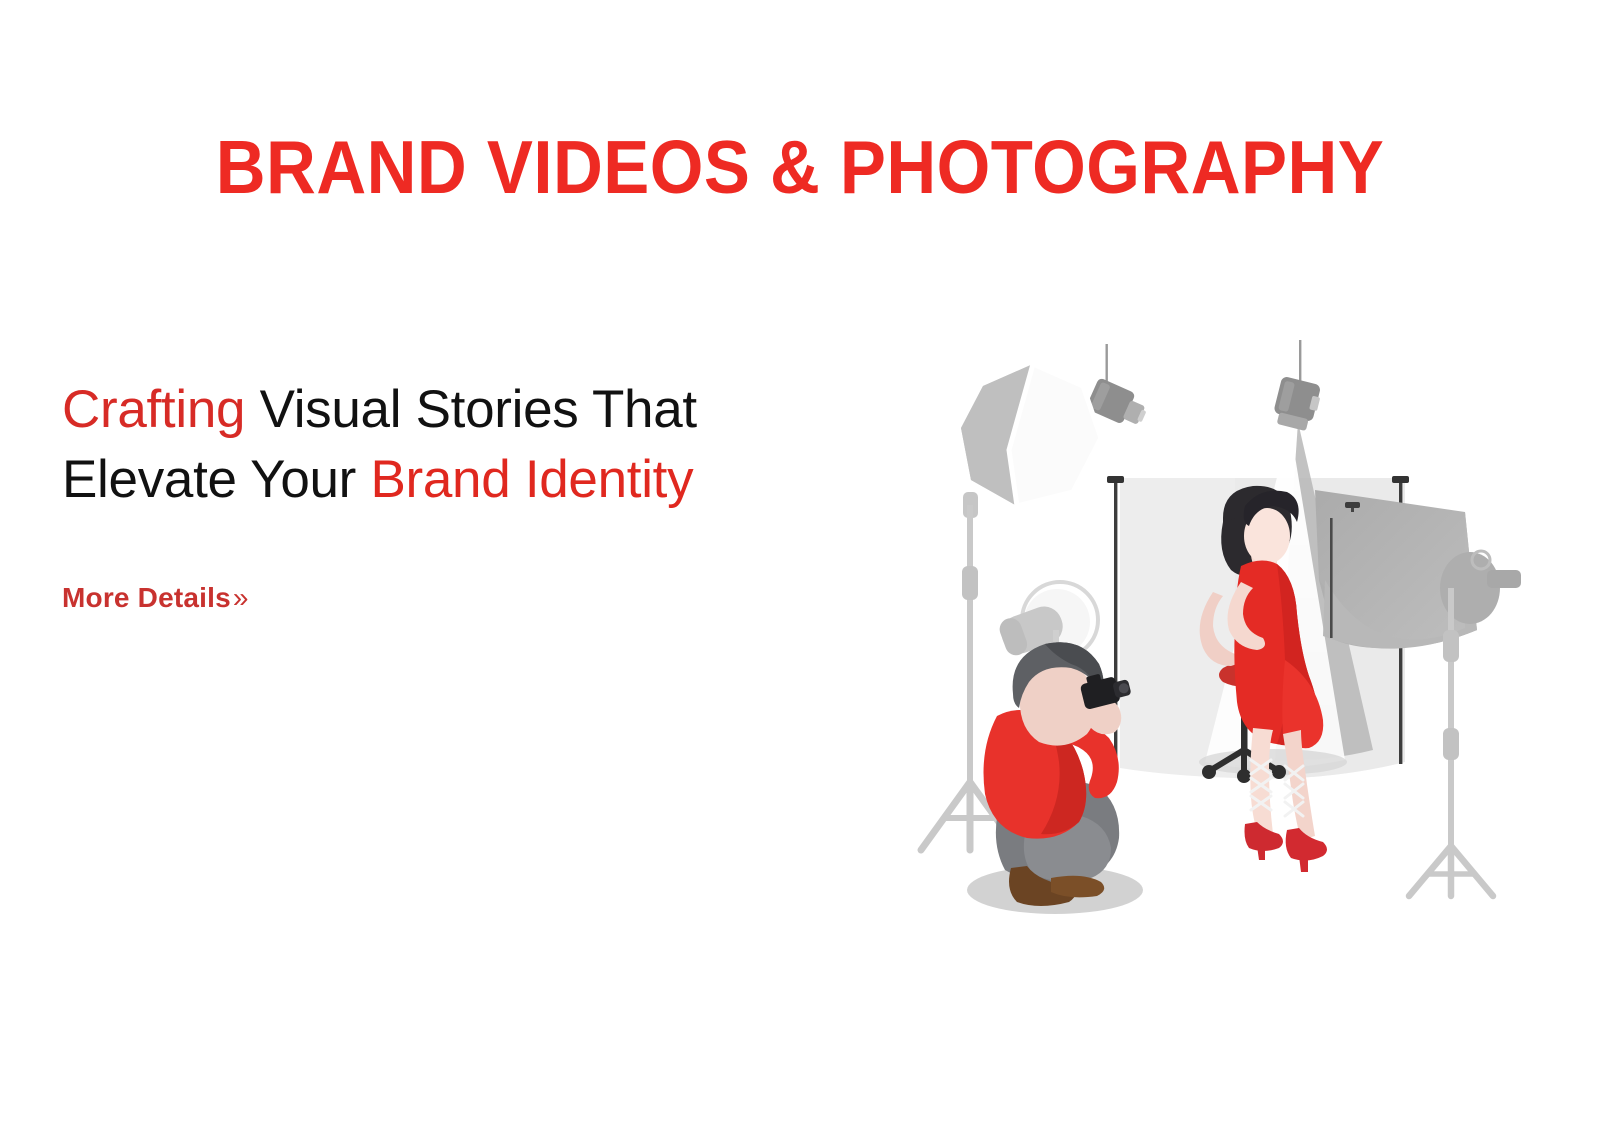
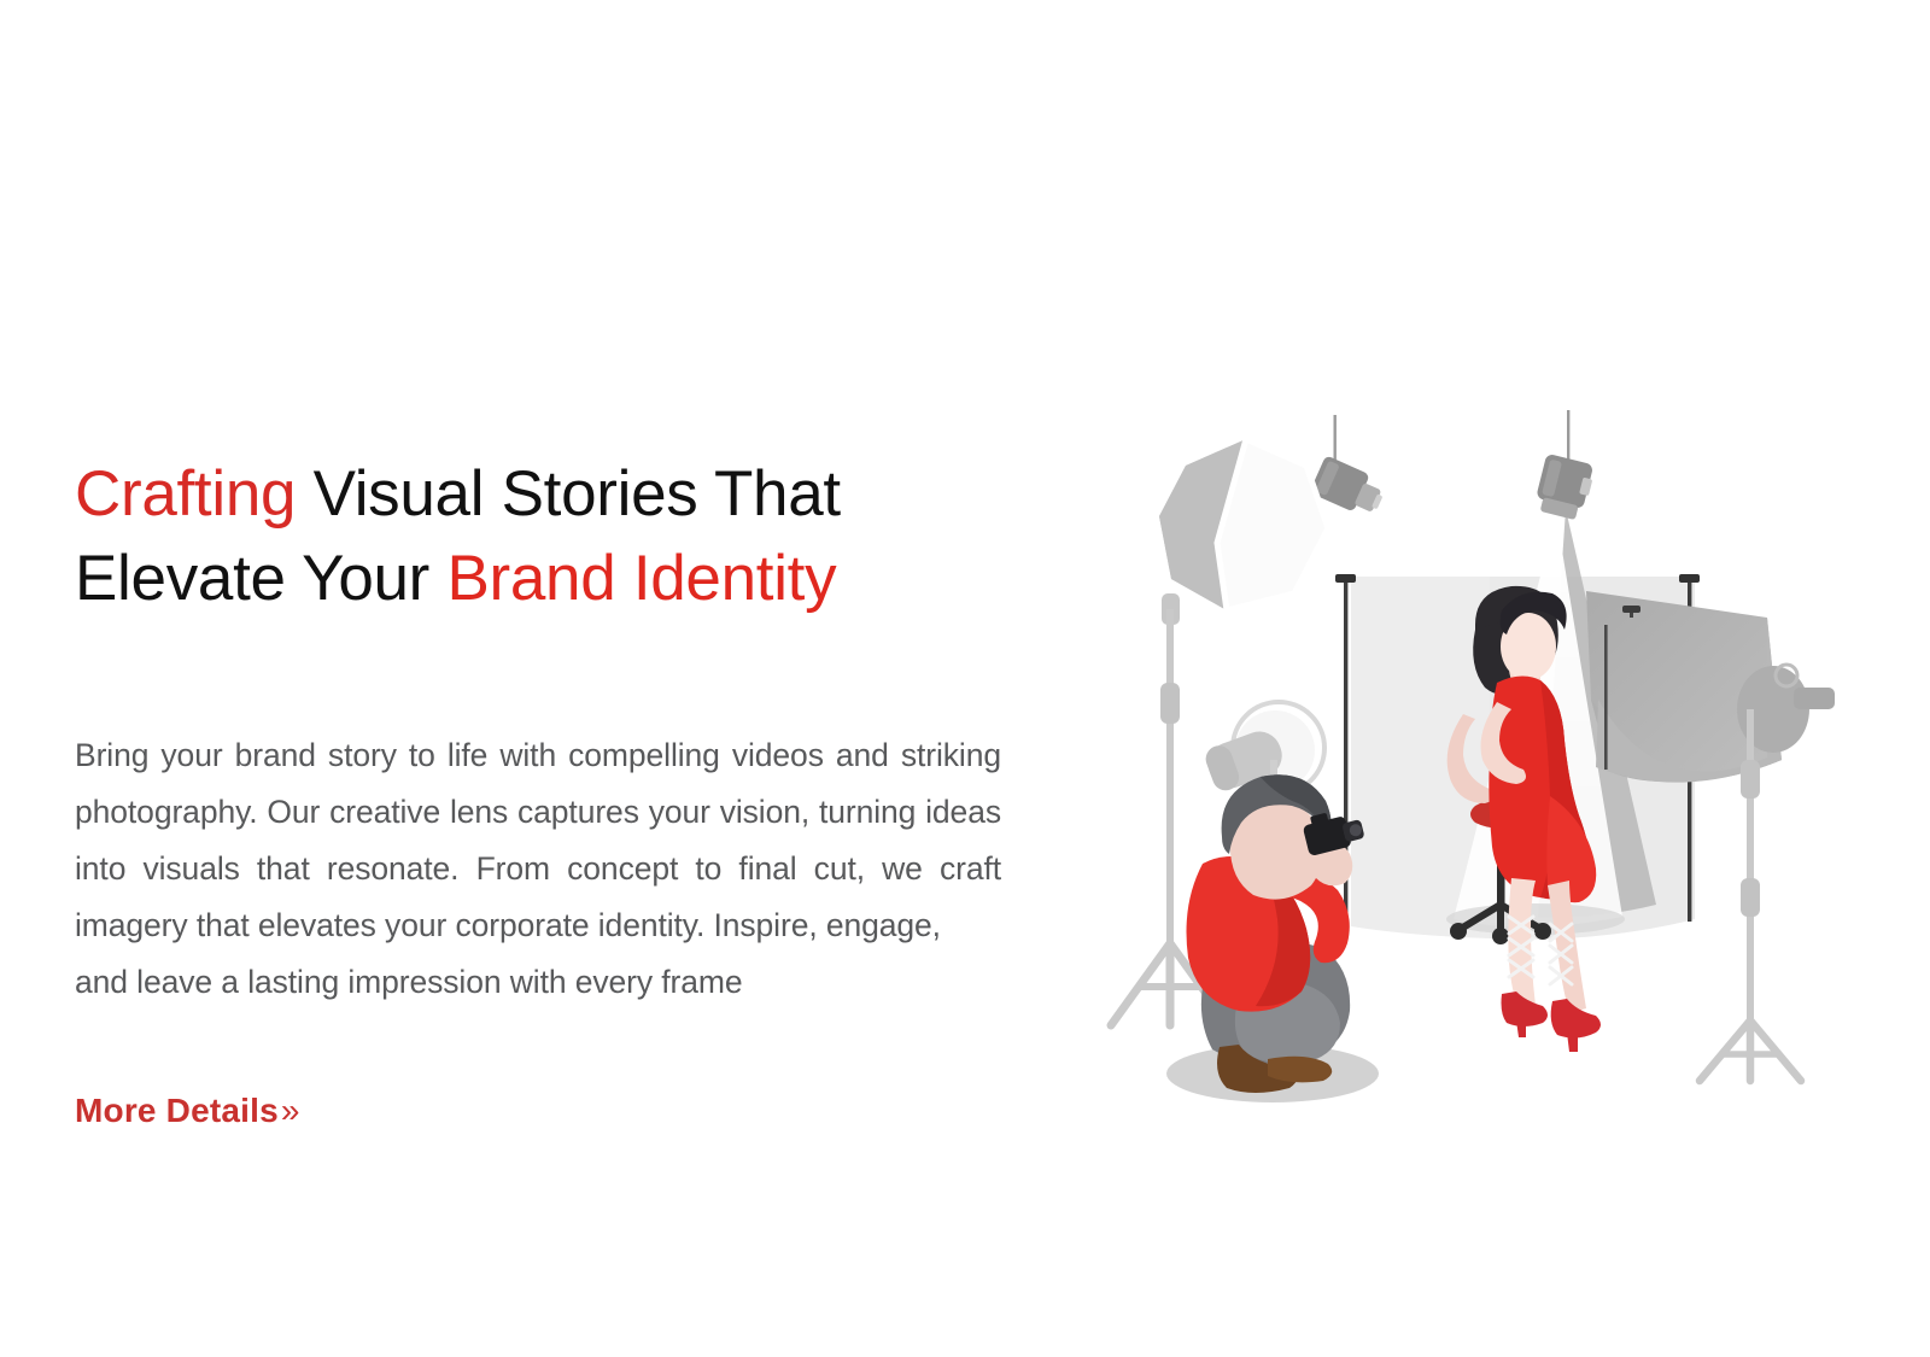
- BRAND VIDEOS & PHOTOGRAPHY
  Crafting Visual Stories That
  Elevate Your Brand Identity
+ Bring your brand story to life with compelling videos and striking photography. Our creative lens captures your vision, turning ideas into visuals that resonate. From concept to final cut, we craft imagery that elevates your corporate identity. Inspire, engage,
+ and leave a lasting impression with every frame
  More Details»
